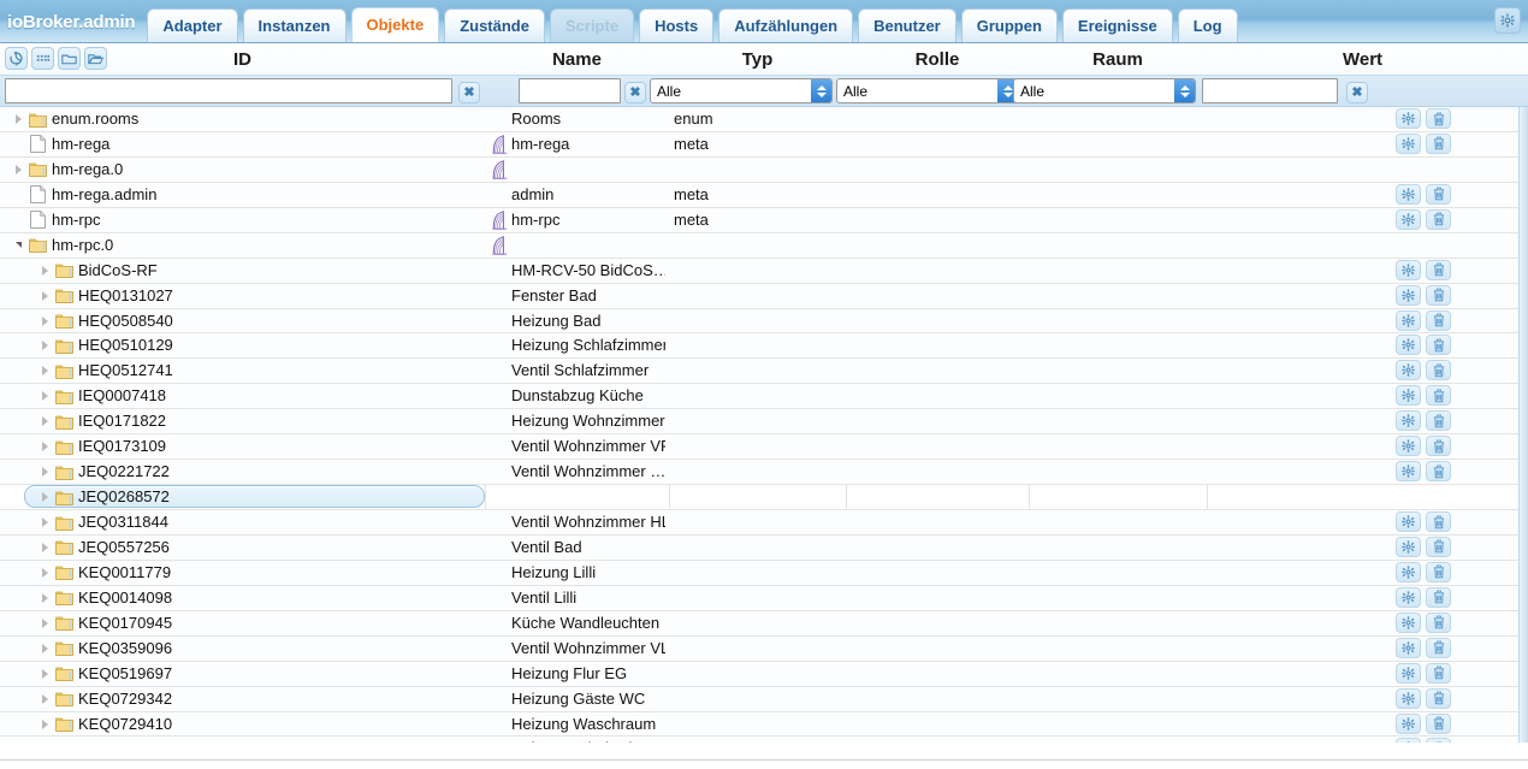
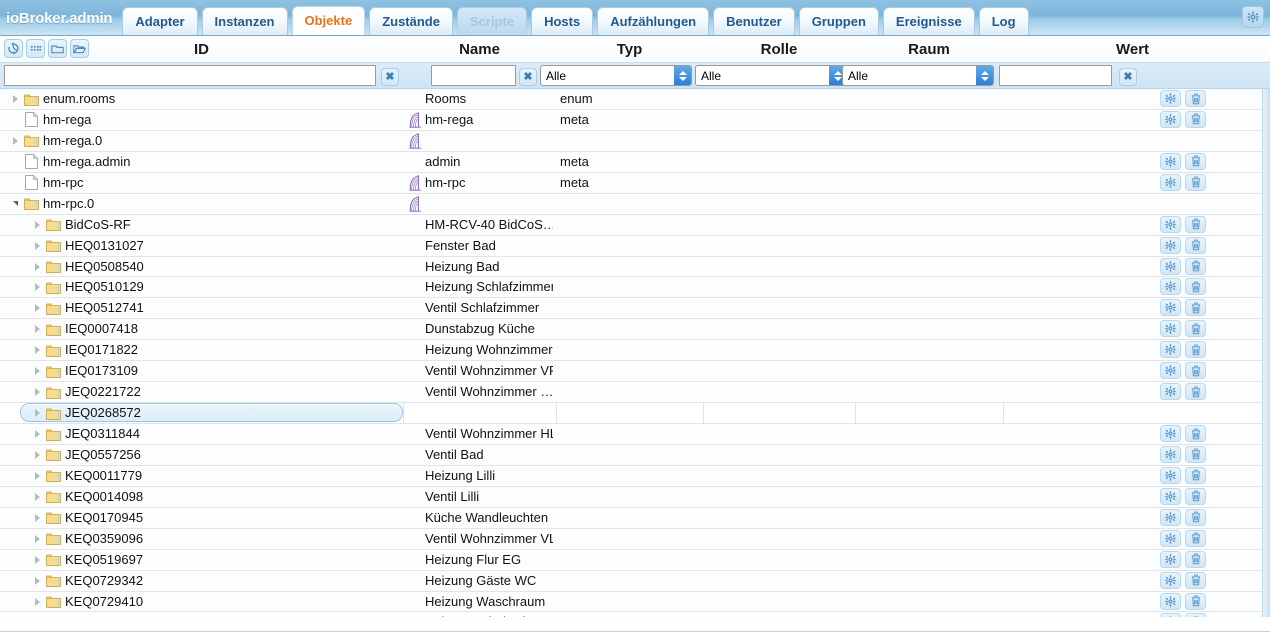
  ioBroker.admin
  Adapter
  Instanzen
  Objekte
  Zustände
  Scripte
  Hosts
  Aufzählungen
  Benutzer
  Gruppen
  Ereignisse
  Log
  ID
  Name
  Typ
  Rolle
  Raum
  Wert
  ✖
  ✖
  Alle
  Alle
  Alle
  ✖
  enum.rooms
  Rooms
  enum
  hm-rega
  hm-rega
  meta
  hm-rega.0
  hm-rega.admin
  admin
  meta
  hm-rpc
  hm-rpc
  meta
  hm-rpc.0
  BidCoS-RF
- HM-RCV-50 BidCoS…
+ HM-RCV-40 BidCoS…
  HEQ0131027
  Fenster Bad
  HEQ0508540
  Heizung Bad
  HEQ0510129
  Heizung Schlafzimmer
  HEQ0512741
  Ventil Schlafzimmer
  IEQ0007418
  Dunstabzug Küche
  IEQ0171822
  Heizung Wohnzimmer
  IEQ0173109
  Ventil Wohnzimmer V
  JEQ0221722
  Ventil Wohnzimmer …
  JEQ0268572
  JEQ0311844
  Ventil Wohnzimmer H
  JEQ0557256
  Ventil Bad
  KEQ0011779
  Heizung Lilli
  KEQ0014098
  Ventil Lilli
  KEQ0170945
  Küche Wandleuchten
  KEQ0359096
  Ventil Wohnzimmer VL
  KEQ0519697
  Heizung Flur EG
  KEQ0729342
  Heizung Gäste WC
  KEQ0729410
  Heizung Waschraum
